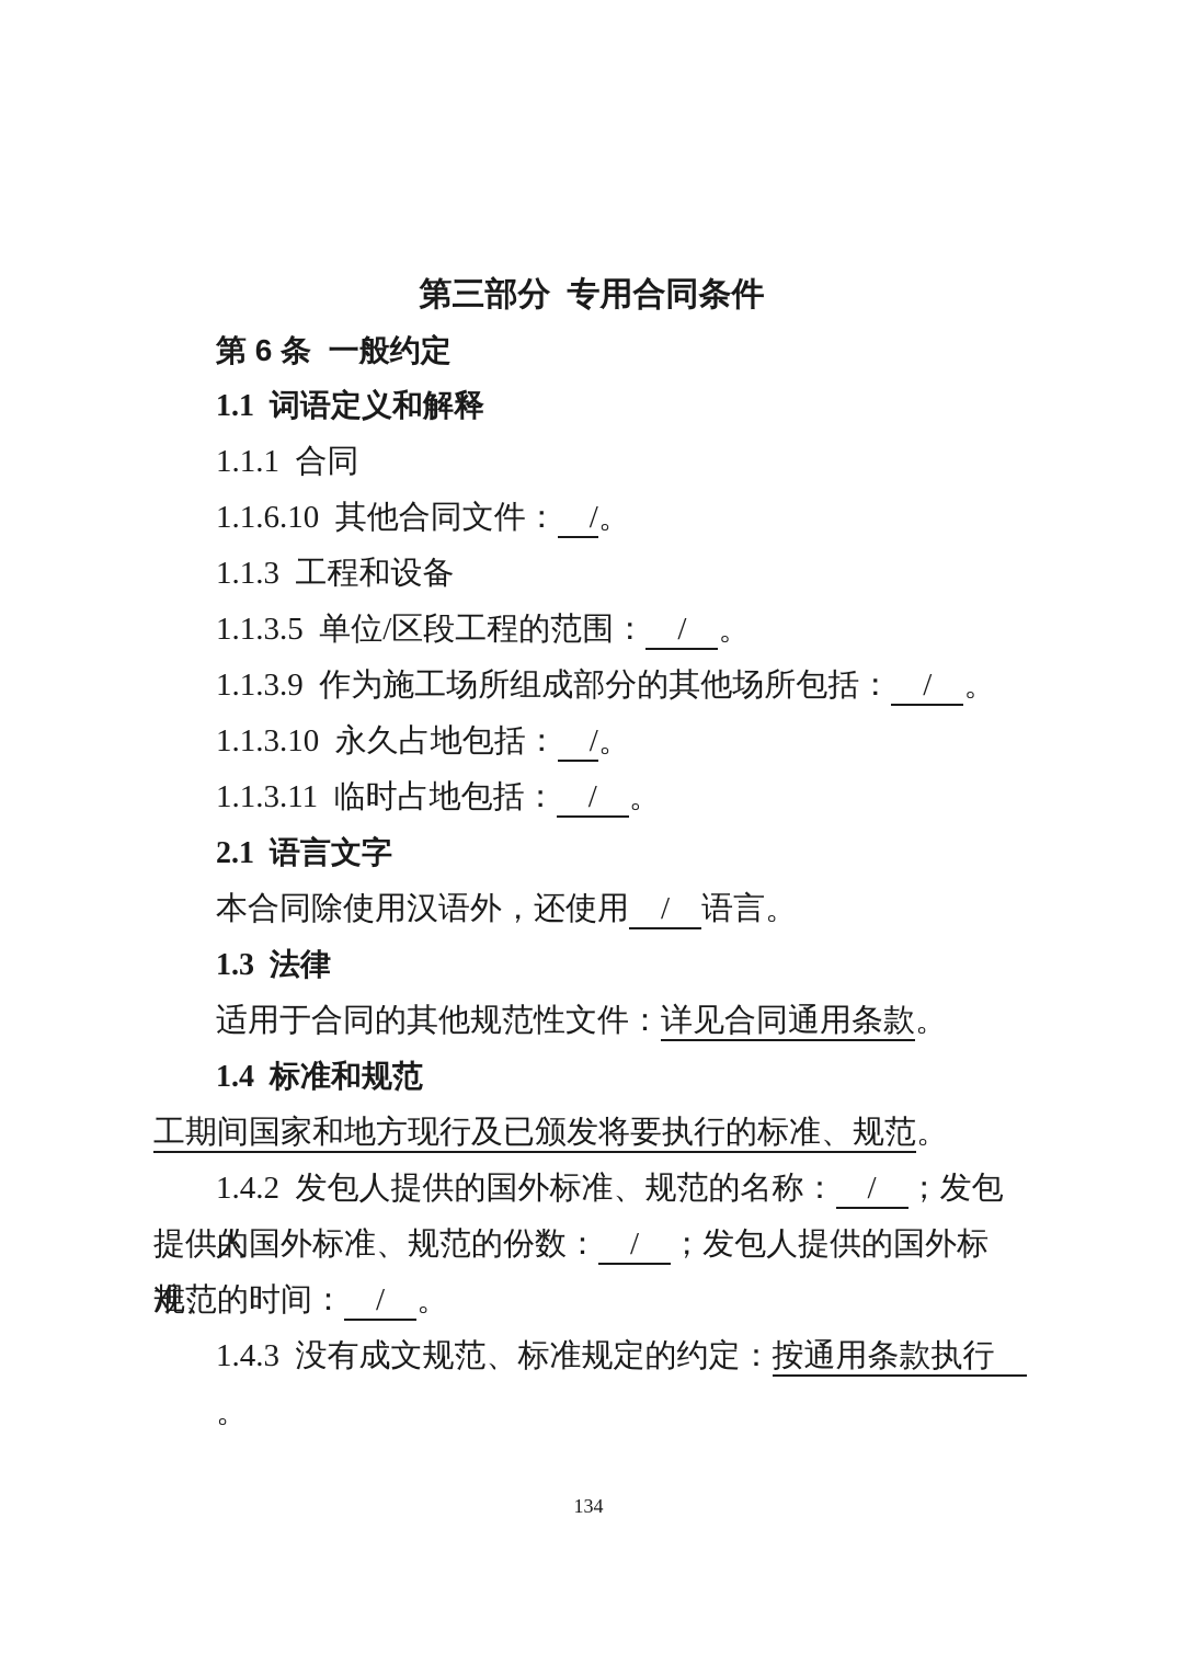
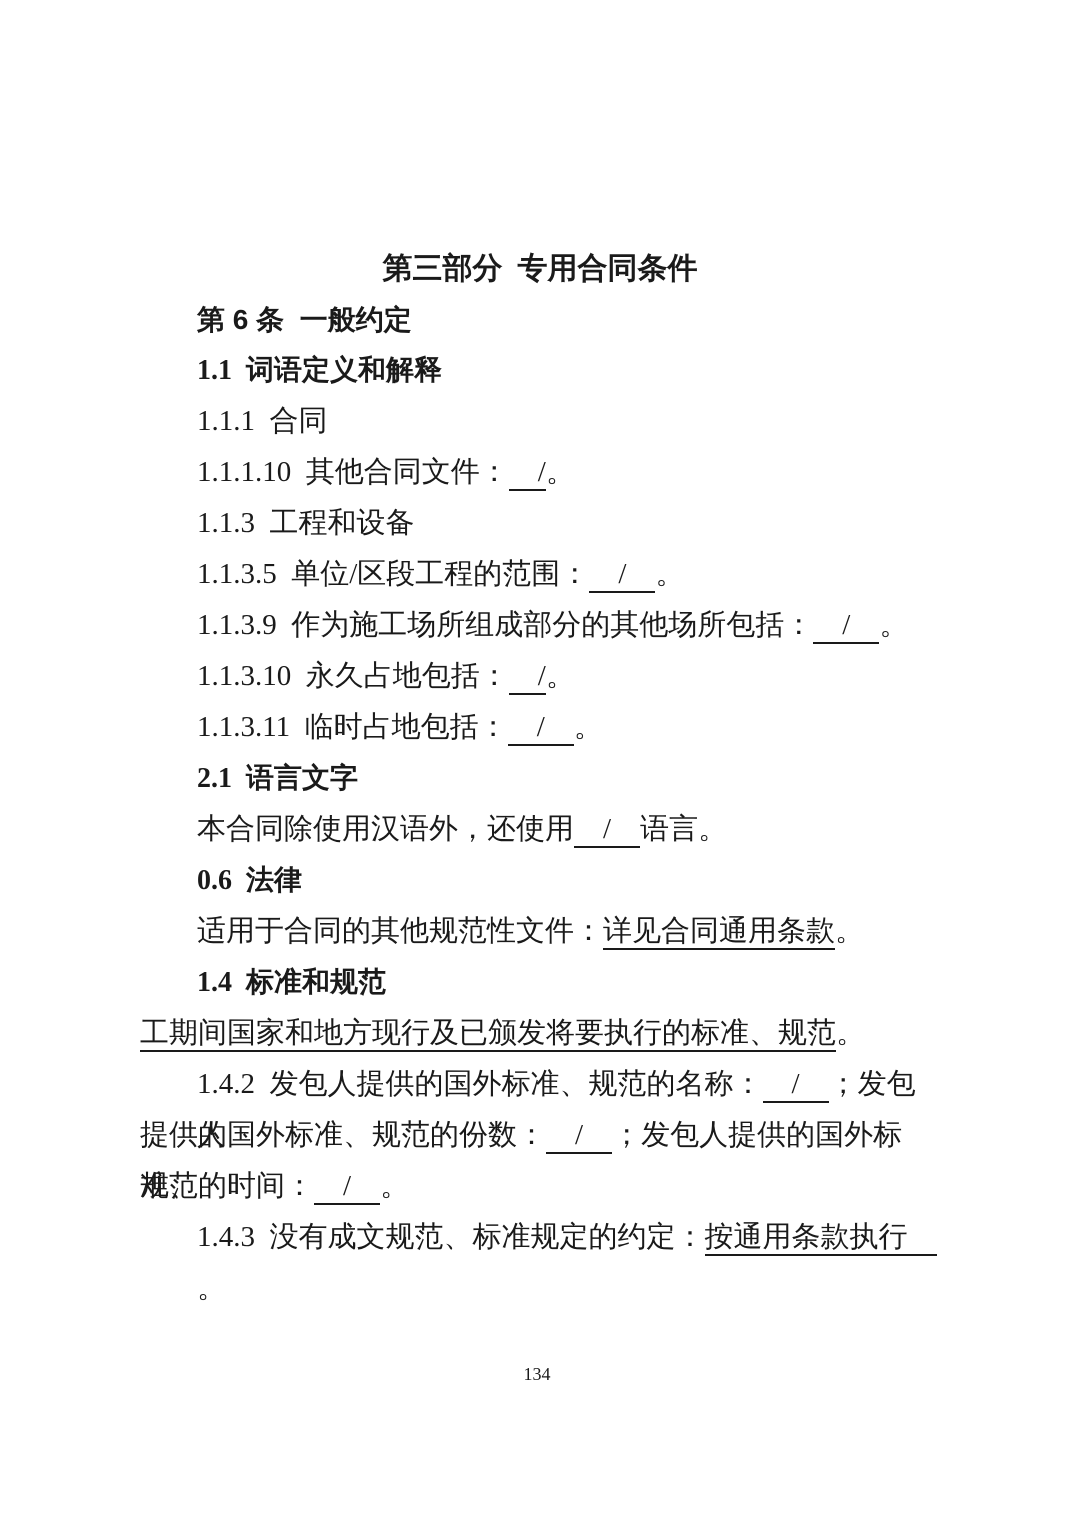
  第三部分 专用合同条件
  第 6 条 一般约定
  1.1 词语定义和解释
  1.1.1 合同
- 1.1.6.10 其他合同文件： /。
+ 1.1.1.10 其他合同文件： /。
  1.1.3 工程和设备
  1.1.3.5 单位/区段工程的范围： / 。
  1.1.3.9 作为施工场所组成部分的其他场所包括： / 。
  1.1.3.10 永久占地包括： /。
  1.1.3.11 临时占地包括： / 。
  2.1 语言文字
  本合同除使用汉语外，还使用 / 语言。
- 1.3 法律
+ 0.6 法律
  适用于合同的其他规范性文件：详见合同通用条款。
  1.4 标准和规范
  工期间国家和地方现行及已颁发将要执行的标准、规范。
  1.4.2 发包人提供的国外标准、规范的名称： / ；发包人
  提供的国外标准、规范的份数： / ；发包人提供的国外标准、
  规范的时间： / 。
  1.4.3 没有成文规范、标准规定的约定：按通用条款执行 。
  134
